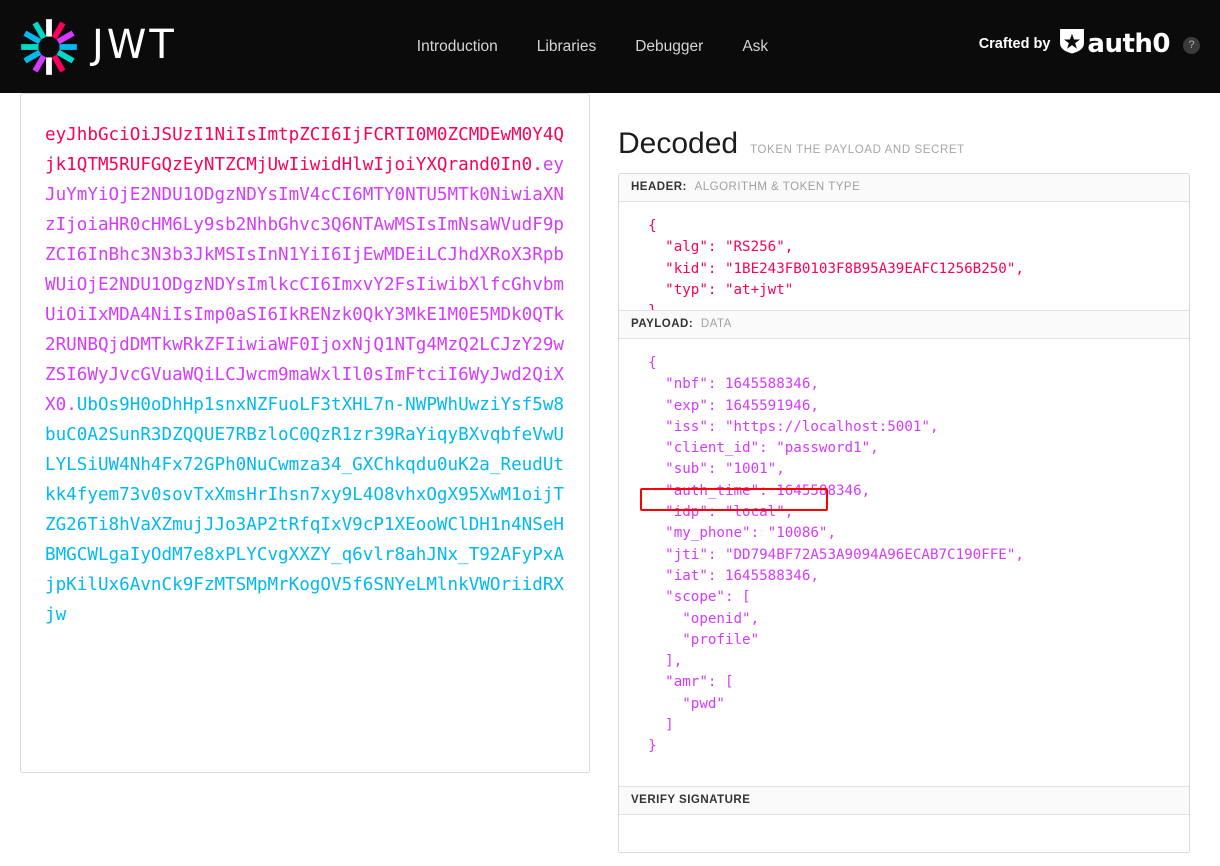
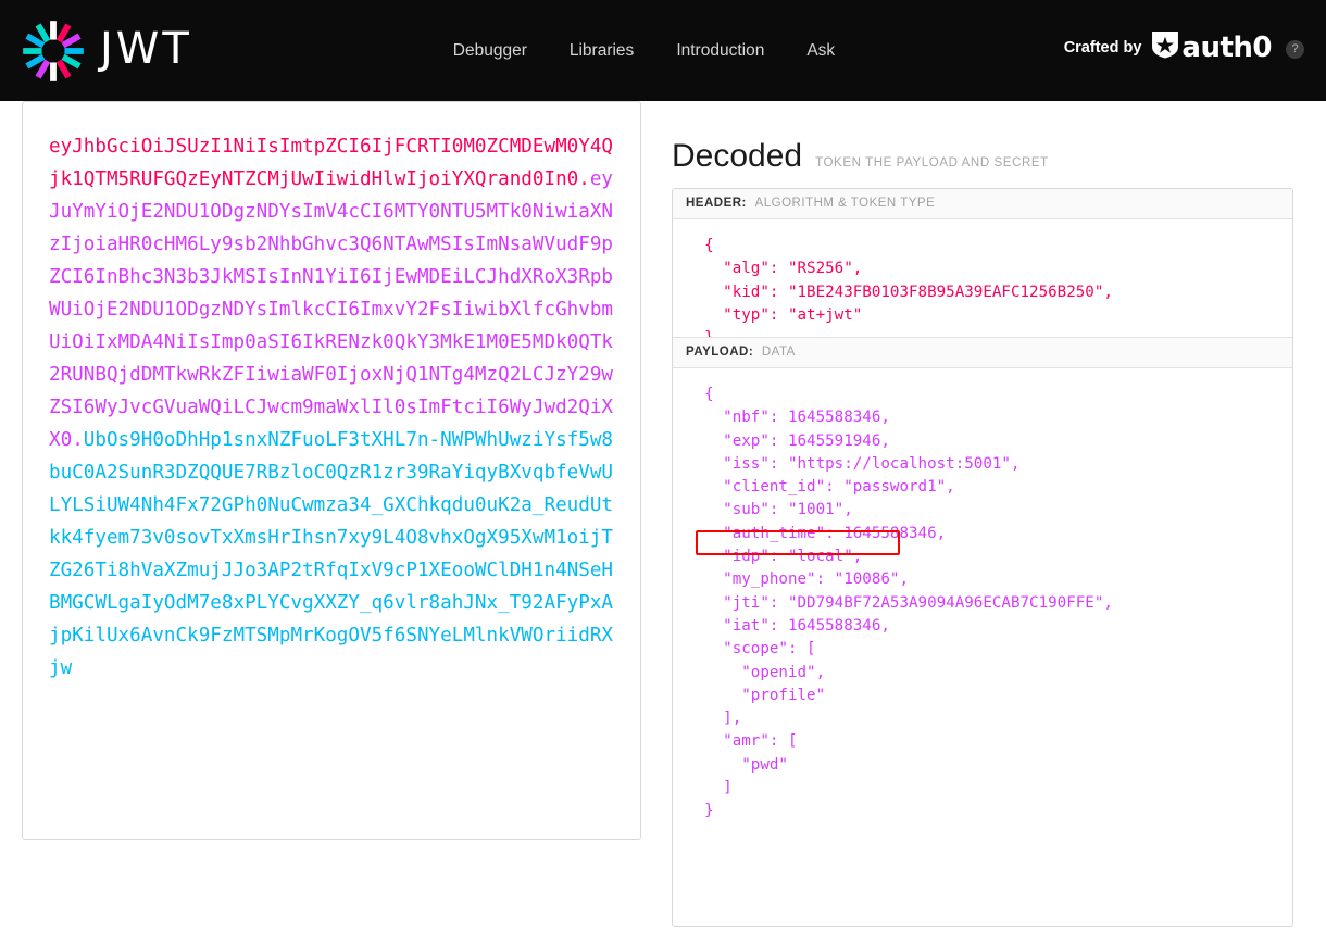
  JWT
- Introduction
+ Debugger
  Libraries
- Debugger
+ Introduction
  Ask
  Crafted by
  auth0
  ?
  eyJhbGciOiJSUzI1NiIsImtpZCI6IjFCRTI0M0ZCMDEwM0Y4Qjk1QTM5RUFGQzEyNTZCMjUwIiwidHlwIjoiYXQrand0In0.eyJuYmYiOjE2NDU1ODgzNDYsImV4cCI6MTY0NTU5MTk0NiwiaXNzIjoiaHR0cHM6Ly9sb2NhbGhvc3Q6NTAwMSIsImNsaWVudF9pZCI6InBhc3N3b3JkMSIsInN1YiI6IjEwMDEiLCJhdXRoX3RpbWUiOjE2NDU1ODgzNDYsImlkcCI6ImxvY2FsIiwibXlfcGhvbmUiOiIxMDA4NiIsImp0aSI6IkRENzk0QkY3MkE1M0E5MDk0QTk2RUNBQjdDMTkwRkZFIiwiaWF0IjoxNjQ1NTg4MzQ2LCJzY29wZSI6WyJvcGVuaWQiLCJwcm9maWxlIl0sImFtciI6WyJwd2QiXX0.UbOs9H0oDhHp1snxNZFuoLF3tXHL7n-NWPWhUwziYsf5w8buC0A2SunR3DZQQUE7RBzloC0QzR1zr39RaYiqyBXvqbfeVwULYLSiUW4Nh4Fx72GPh0NuCwmza34_GXChkqdu0uK2a_ReudUtkk4fyem73v0sovTxXmsHrIhsn7xy9L4O8vhxOgX95XwM1oijTZG26Ti8hVaXZmujJJo3AP2tRfqIxV9cP1XEooWClDH1n4NSeHBMGCWLgaIyOdM7e8xPLYCvgXXZY_q6vlr8ahJNx_T92AFyPxAjpKilUx6AvnCk9FzMTSMpMrKogOV5f6SNYeLMlnkVWOriidRXjw
  Decoded
  TOKEN THE PAYLOAD AND SECRET
  HEADER: ALGORITHM & TOKEN TYPE
  {
  "alg": "RS256",
  "kid": "1BE243FB0103F8B95A39EAFC1256B250",
  "typ": "at+jwt"
  PAYLOAD: DATA
  {
  "nbf": 1645588346,
  "exp": 1645591946,
  "iss": "https://localhost:5001",
  "client_id": "password1",
  "sub": "1001",
  "auth_time": 1645588346,
  "idp": "local",
  "my_phone": "10086",
  "jti": "DD794BF72A53A9094A96ECAB7C190FFE",
  "iat": 1645588346,
  "scope": [
  "openid",
  "profile"
  ],
  "amr": [
  "pwd"
  ]
  }
- VERIFY SIGNATURE
